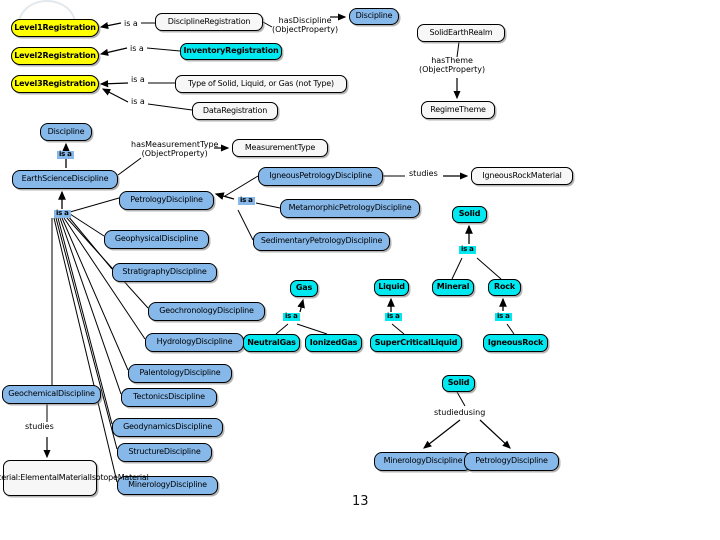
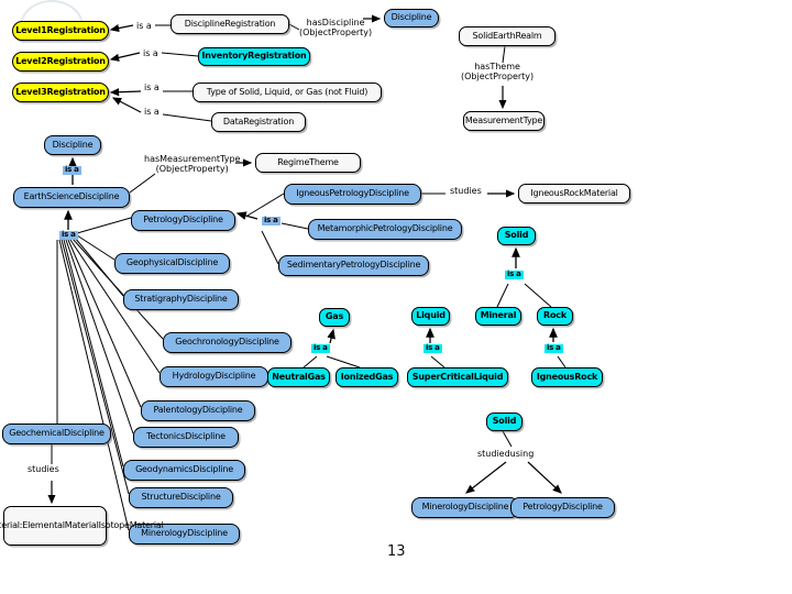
  Level1Registration
  Level2Registration
  Level3Registration
  DisciplineRegistration
  InventoryRegistration
- Type of Solid, Liquid, or Gas (not Type)
+ Type of Solid, Liquid, or Gas (not Fluid)
  DataRegistration
  Discipline
  SolidEarthRealm
- RegimeTheme
+ MeasurementType
  Discipline
- MeasurementType
+ RegimeTheme
  EarthScienceDiscipline
  PetrologyDiscipline
  GeophysicalDiscipline
  StratigraphyDiscipline
  GeochronologyDiscipline
  HydrologyDiscipline
  PalentologyDiscipline
  TectonicsDiscipline
  GeodynamicsDiscipline
  StructureDiscipline
  MinerologyDiscipline
  GeochemicalDiscipline
  ElementalMaterial
  IsotopeMaterial
  IgneousPetrologyDiscipline
  MetamorphicPetrologyDiscipline
  SedimentaryPetrologyDiscipline
  IgneousRockMaterial
  Solid
  Mineral
  Rock
  IgneousRock
  Gas
  NeutralGas
  IonizedGas
  Liquid
  SuperCriticalLiquid
  Solid
  MinerologyDiscipline
  PetrologyDiscipline
  is a
  is a
  is a
  is a
  hasDiscipline
  (ObjectProperty)
  hasTheme
  (ObjectProperty)
  hasMeasurementType
  (ObjectProperty)
  is a
  is a
  is a
  studies
  studies
  is a
  is a
  is a
  is a
  studiedusing
  13
